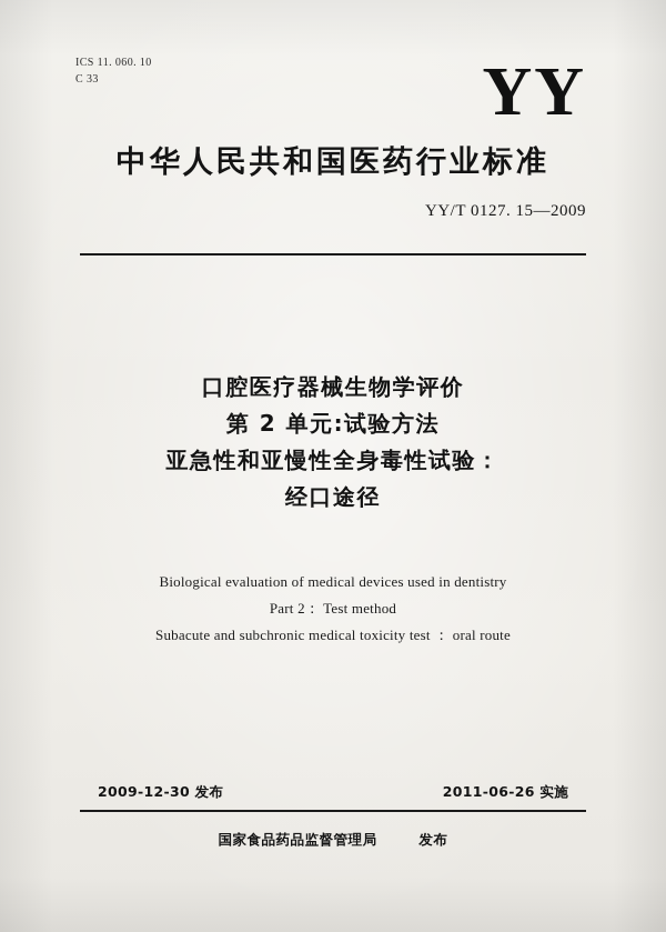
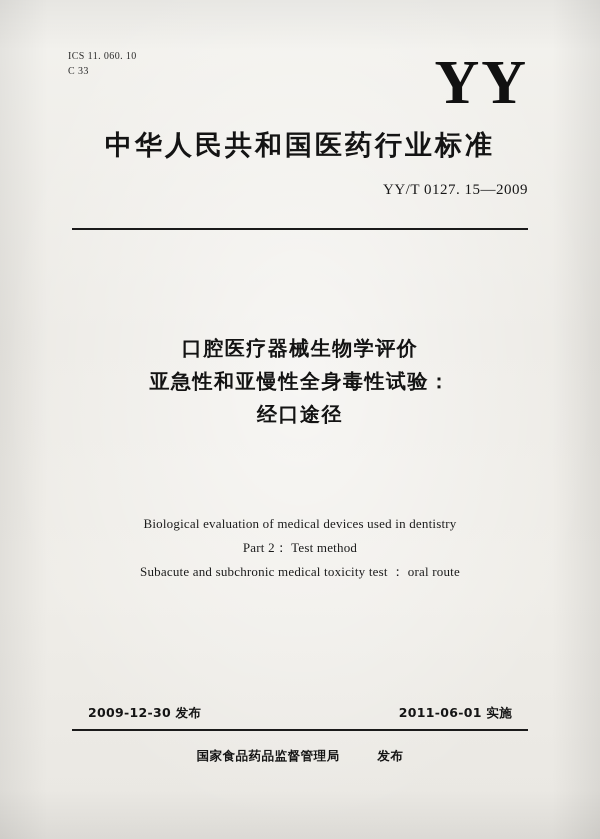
  ICS 11. 060. 10
  C 33
  YY
  中华人民共和国医药行业标准
  YY/T 0127. 15—2009
  口腔医疗器械生物学评价
- 第 2 单元:试验方法
  亚急性和亚慢性全身毒性试验：
  经口途径
  Biological evaluation of medical devices used in dentistry
  Part 2： Test method
  Subacute and subchronic medical toxicity test ： oral route
  2009-12-30 发布
- 2011-06-26 实施
+ 2011-06-01 实施
  国家食品药品监督管理局 发布
